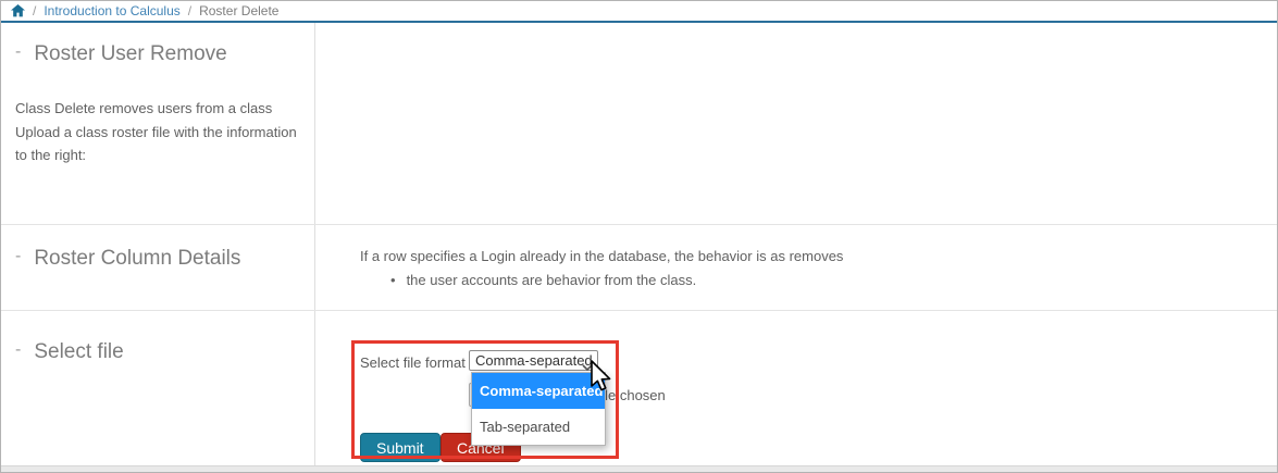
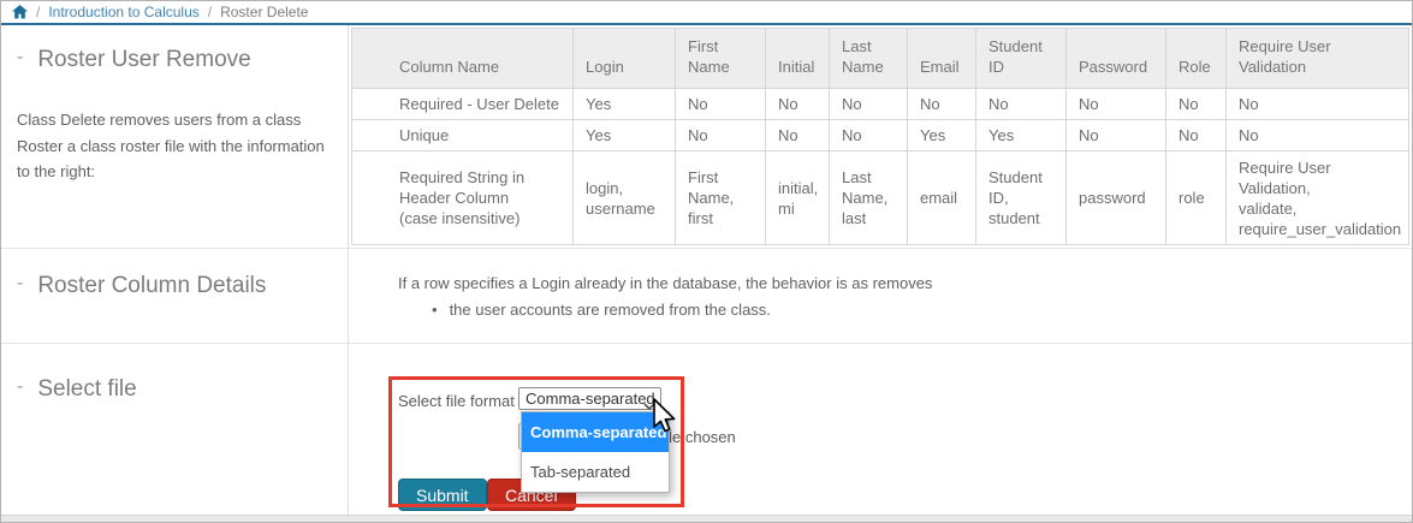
  /
  Introduction to Calculus
  /
  Roster Delete
  -
  Roster User Remove
  Class Delete removes users from a class
- Upload a class roster file with the information to the right:
+ Roster a class roster file with the information to the right:
  -
  Roster Column Details
  -
  Select file
+ Column Name	Login	First Name	Initial	Last Name	Email	Student ID	Password	Role	Require User Validation
+ Required - User Delete	Yes	No	No	No	No	No	No	No	No
+ Unique	Yes	No	No	No	Yes	Yes	No	No	No
+ Required String in Header Column (case insensitive)	login, username	First Name, first	initial, mi	Last Name, last	email	Student ID, student	password	role	Require User Validation, validate, require_user_validation
  If a row specifies a Login already in the database, the behavior is as removes
  •
- the user accounts are behavior from the class.
+ the user accounts are removed from the class.
  Select file format
  Comma-separated
  Submit
  Cancel
  Comma-separated
  Tab-separated
